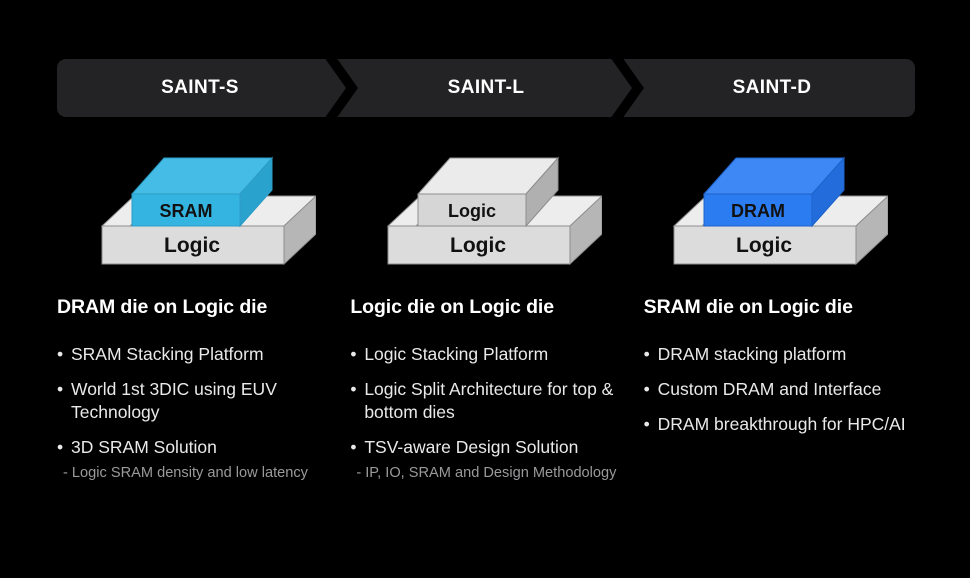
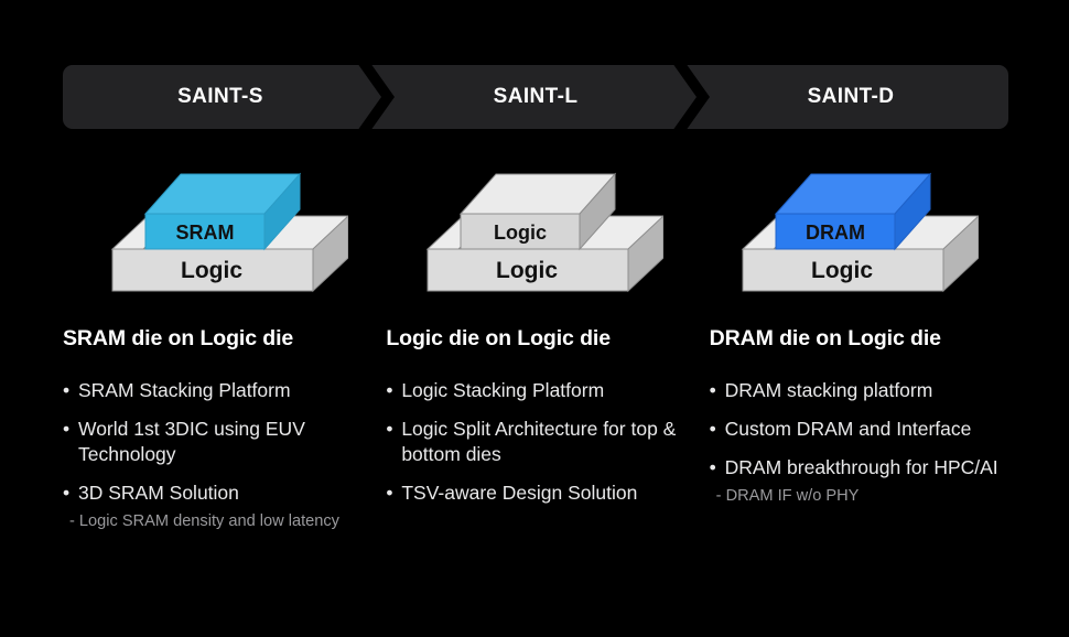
  SAINT-S
  SAINT-L
  SAINT-D
  Logic
  SRAM
  Logic
  Logic
  Logic
  DRAM
- DRAM die on Logic die
+ SRAM die on Logic die
  •
  SRAM Stacking Platform
  •
  World 1st 3DIC using EUV Technology
  •
  3D SRAM Solution
  - Logic SRAM density and low latency
  Logic die on Logic die
  •
  Logic Stacking Platform
  •
  Logic Split Architecture for top & bottom dies
  •
  TSV-aware Design Solution
- - IP, IO, SRAM and Design Methodology
- SRAM die on Logic die
+ DRAM die on Logic die
  •
  DRAM stacking platform
  •
  Custom DRAM and Interface
  •
  DRAM breakthrough for HPC/AI
+ - DRAM IF w/o PHY
